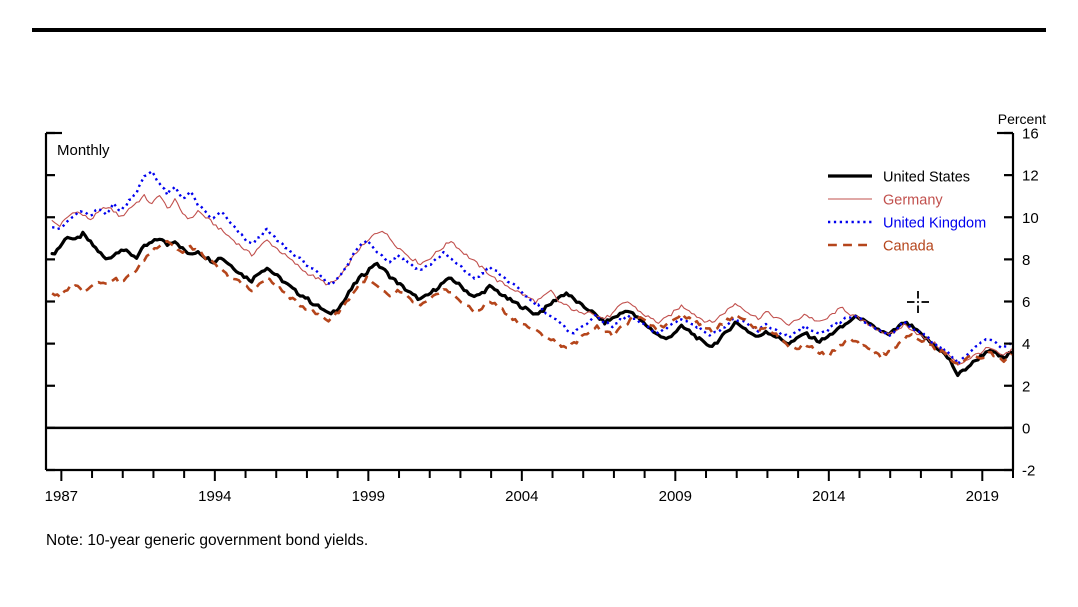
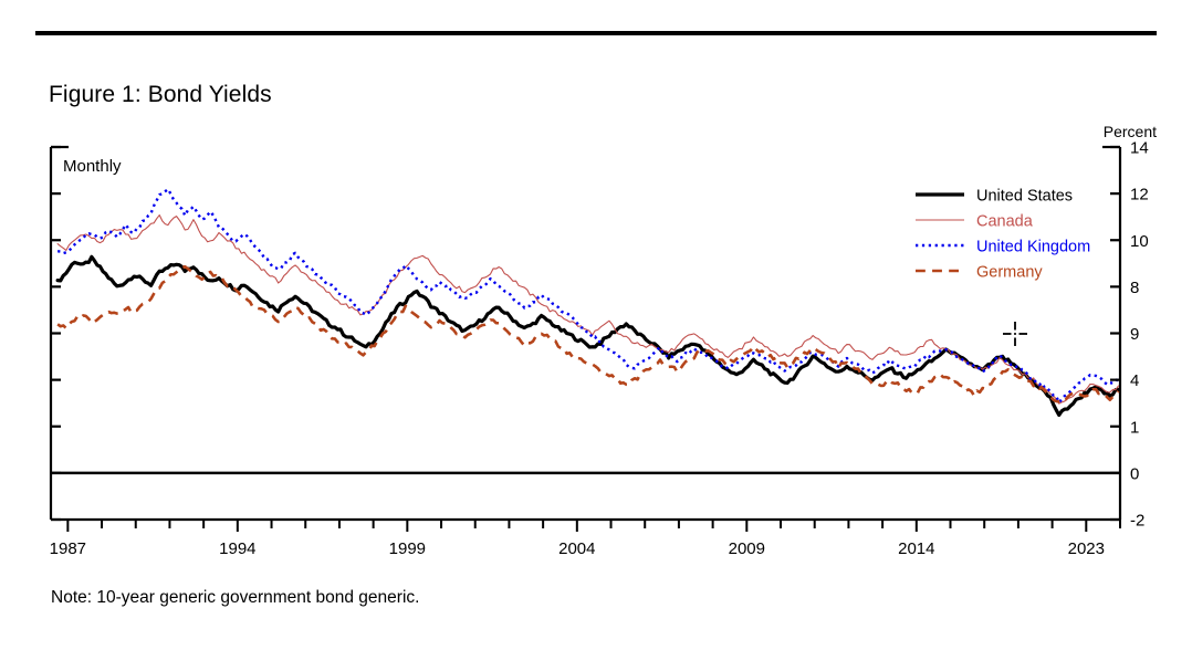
+ Figure 1: Bond Yields
  Percent
  Monthly
  -2
  0
- 2
+ 1
  4
- 6
+ 9
  8
  10
  12
- 16
+ 14
  1987
  1994
  1999
  2004
  2009
  2014
- 2019
+ 2023
  United States
- Germany
+ Canada
  United Kingdom
- Canada
+ Germany
- Note: 10-year generic government bond yields.
+ Note: 10-year generic government bond generic.
